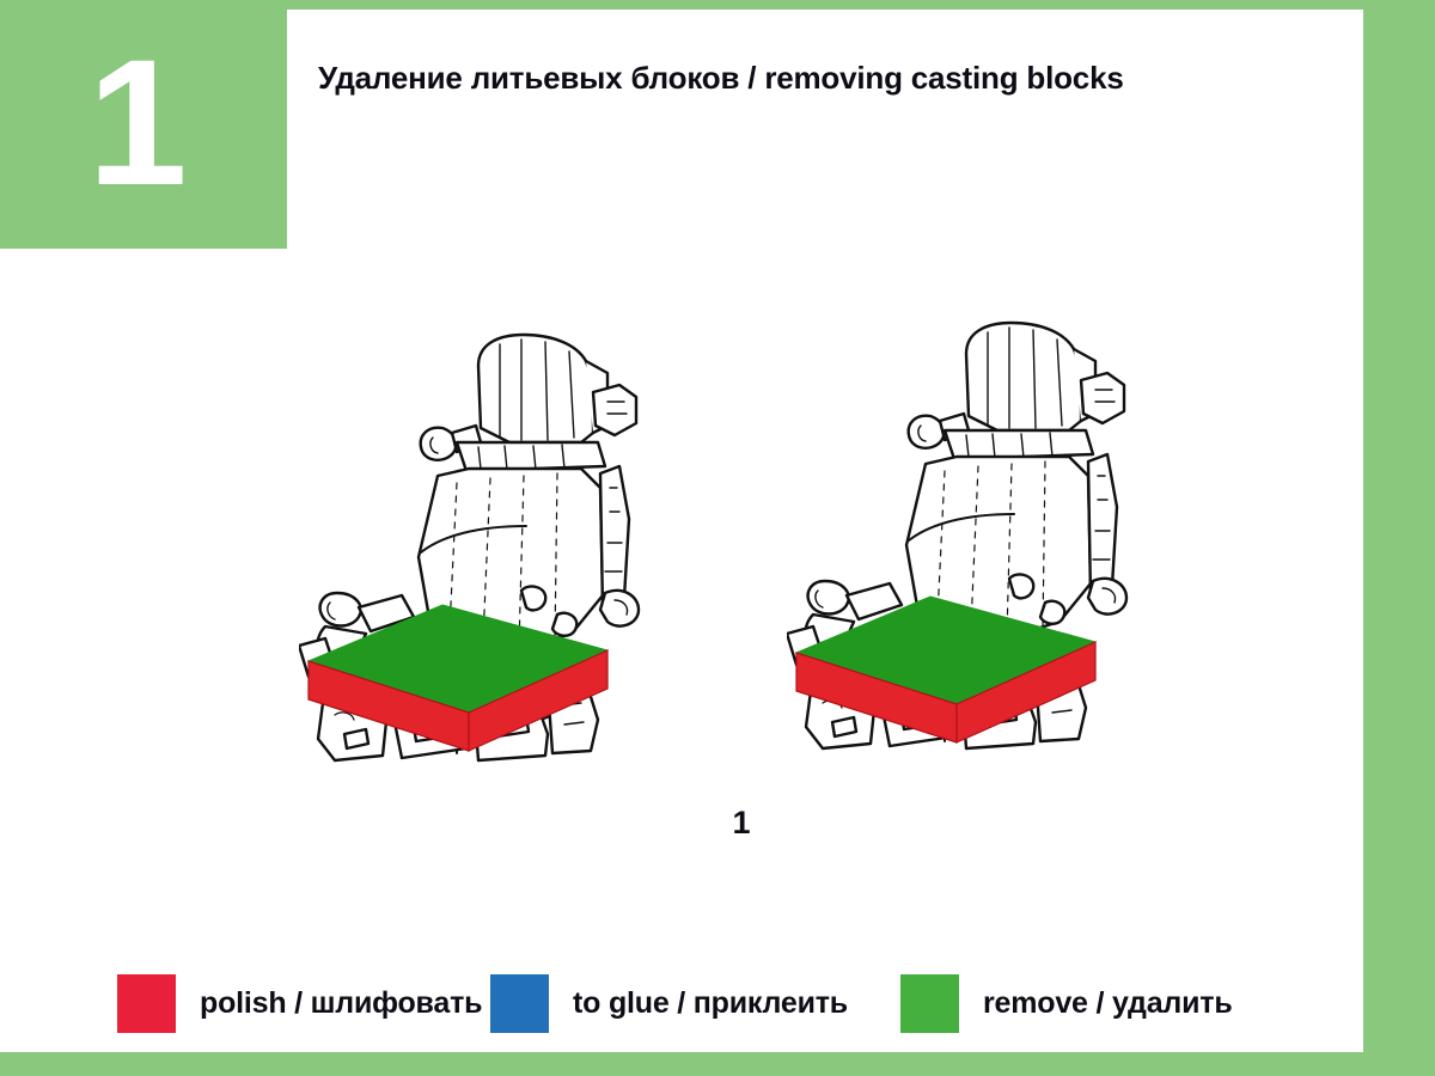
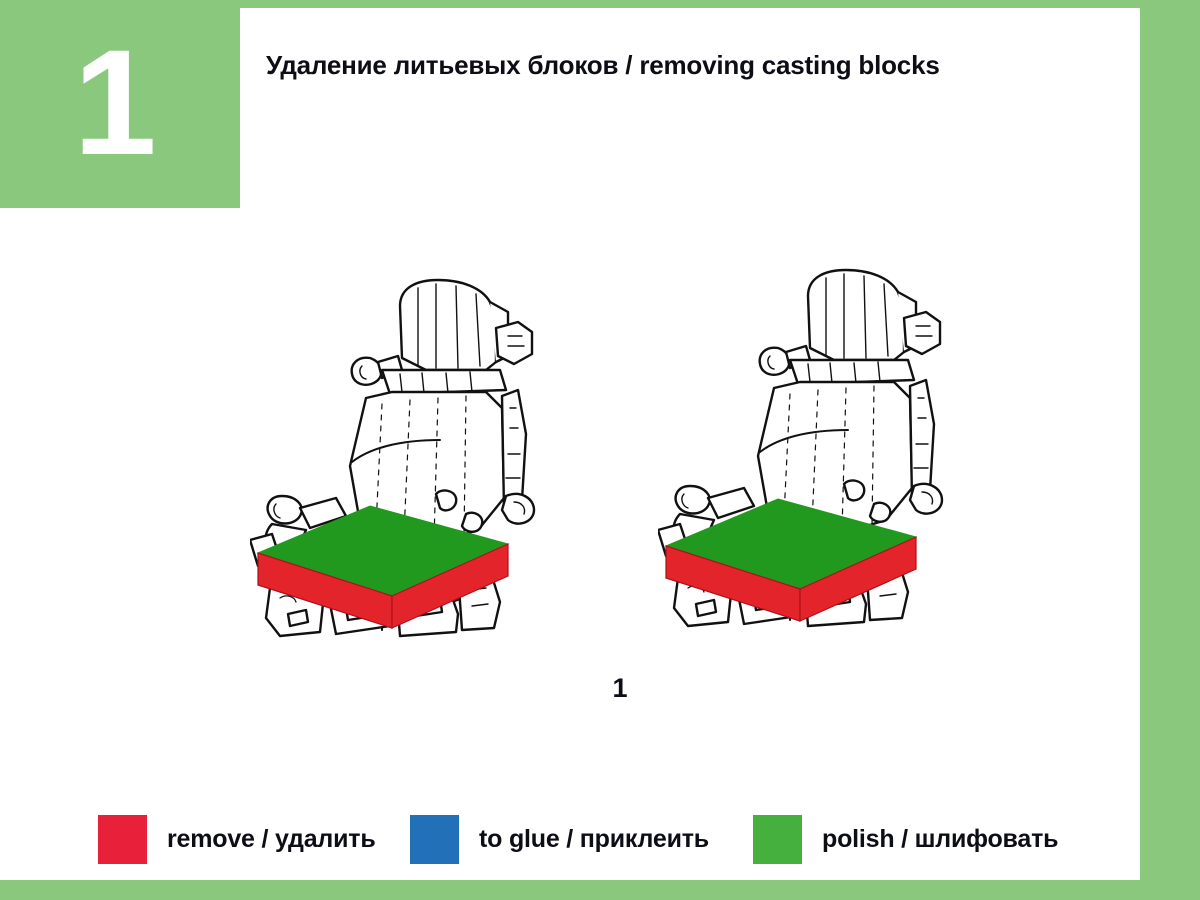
  1
  Удаление литьевых блоков / removing casting blocks
  1
- polish / шлифовать
+ remove / удалить
  to glue / приклеить
- remove / удалить
+ polish / шлифовать
